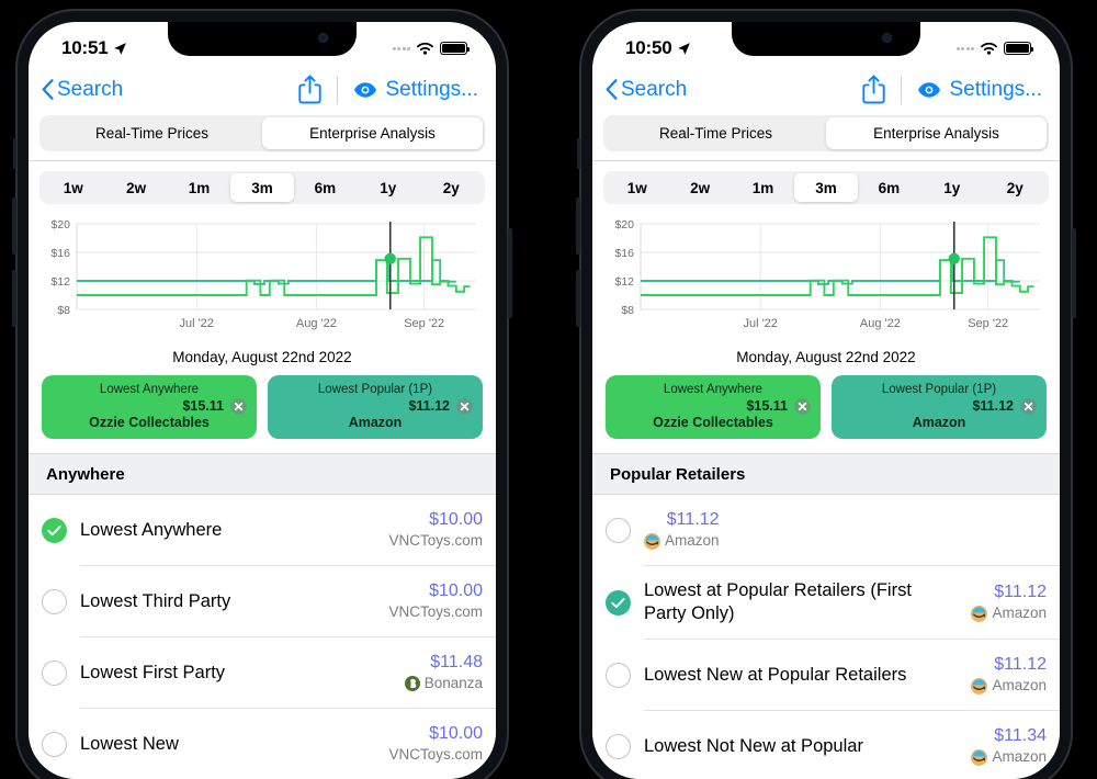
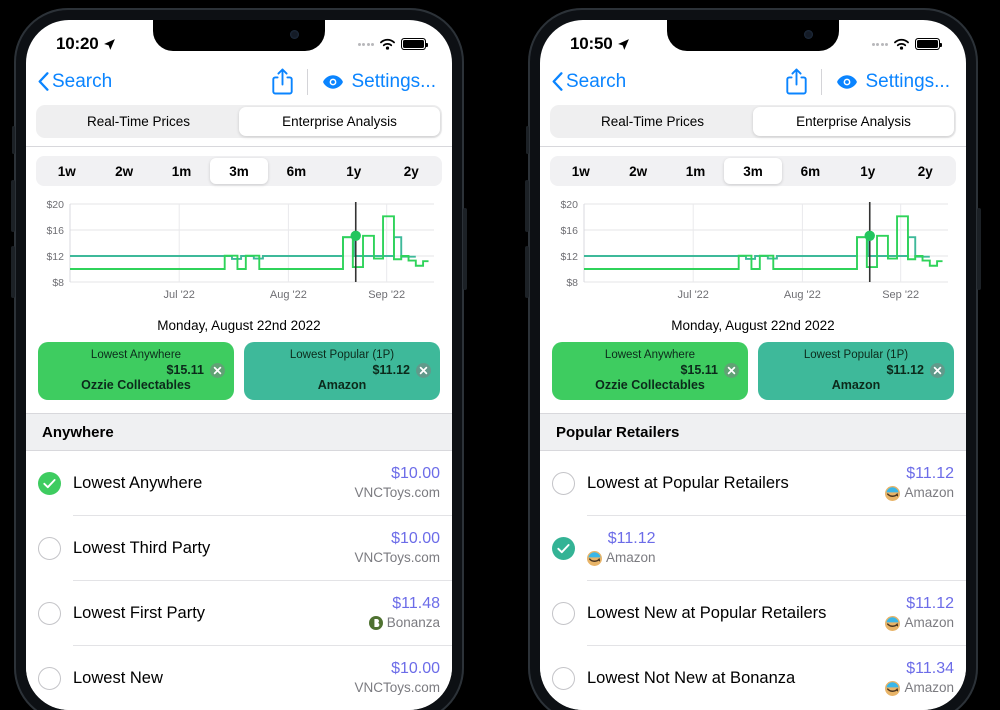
- 10:51
+ 10:20
  Search
  Settings...
  Real-Time Prices
  Enterprise Analysis
  1w
  2w
  1m
  3m
  6m
  1y
  2y
  $8
  $12
  $16
  $20
  Jul '22
  Aug '22
  Sep '22
  Monday, August 22nd 2022
  Lowest Anywhere
  $15.11
  Ozzie Collectables
  Lowest Popular (1P)
  $11.12
  Amazon
  Anywhere
  Lowest Anywhere
  $10.00
  VNCToys.com
  Lowest Third Party
  $10.00
  VNCToys.com
  Lowest First Party
  $11.48
  Bonanza
  Lowest New
  $10.00
  VNCToys.com
  10:50
  Search
  Settings...
  Real-Time Prices
  Enterprise Analysis
  1w
  2w
  1m
  3m
  6m
  1y
  2y
  $8
  $12
  $16
  $20
  Jul '22
  Aug '22
  Sep '22
  Monday, August 22nd 2022
  Lowest Anywhere
  $15.11
  Ozzie Collectables
  Lowest Popular (1P)
  $11.12
  Amazon
  Popular Retailers
+ Lowest at Popular Retailers
  $11.12
  Amazon
- Lowest at Popular Retailers (First Party Only)
  $11.12
  Amazon
  Lowest New at Popular Retailers
  $11.12
  Amazon
- Lowest Not New at Popular
+ Lowest Not New at Bonanza
  $11.34
  Amazon
